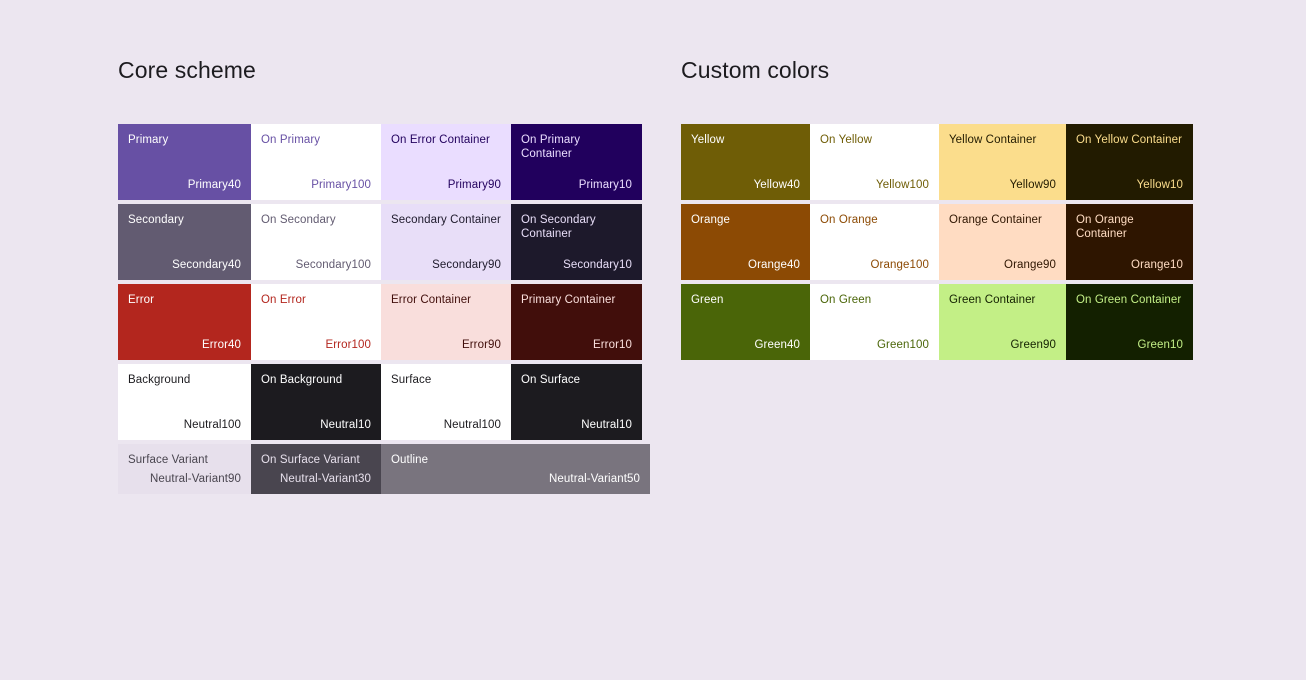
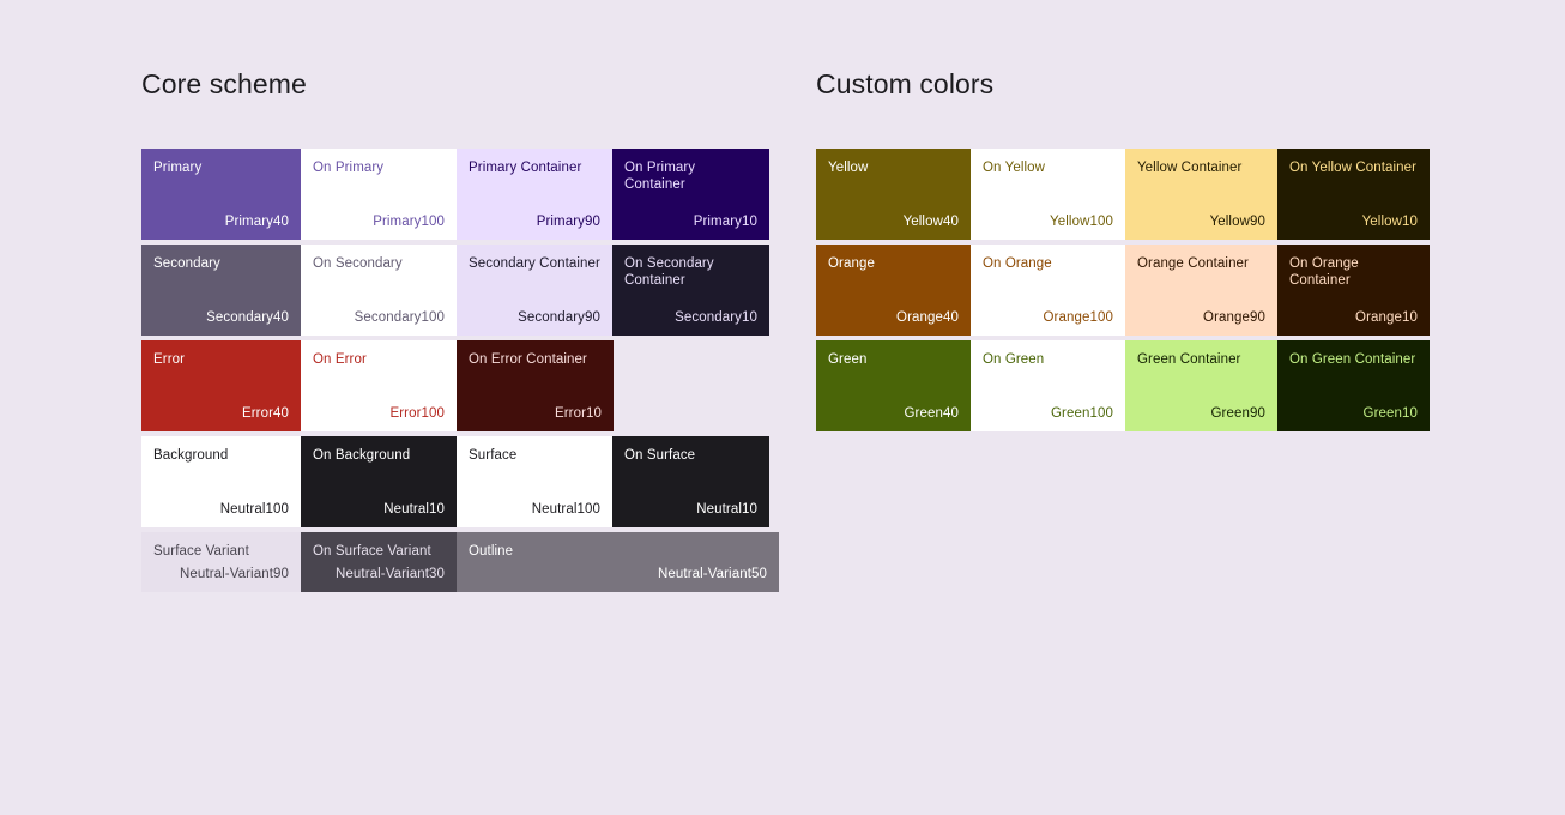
  Core scheme
  Primary
  Primary40
  On Primary
  Primary100
- On Error Container
+ Primary Container
  Primary90
  On Primary Container
  Primary10
  Secondary
  Secondary40
  On Secondary
  Secondary100
  Secondary Container
  Secondary90
  On Secondary Container
  Secondary10
  Error
  Error40
  On Error
  Error100
- Error Container
- Error90
- Primary Container
+ On Error Container
  Error10
  Background
  Neutral100
  On Background
  Neutral10
  Surface
  Neutral100
  On Surface
  Neutral10
  Surface Variant
  Neutral-Variant90
  On Surface Variant
  Neutral-Variant30
  Outline
  Neutral-Variant50
  Custom colors
  Yellow
  Yellow40
  On Yellow
  Yellow100
  Yellow Container
  Yellow90
  On Yellow Container
  Yellow10
  Orange
  Orange40
  On Orange
  Orange100
  Orange Container
  Orange90
  On Orange Container
  Orange10
  Green
  Green40
  On Green
  Green100
  Green Container
  Green90
  On Green Container
  Green10
